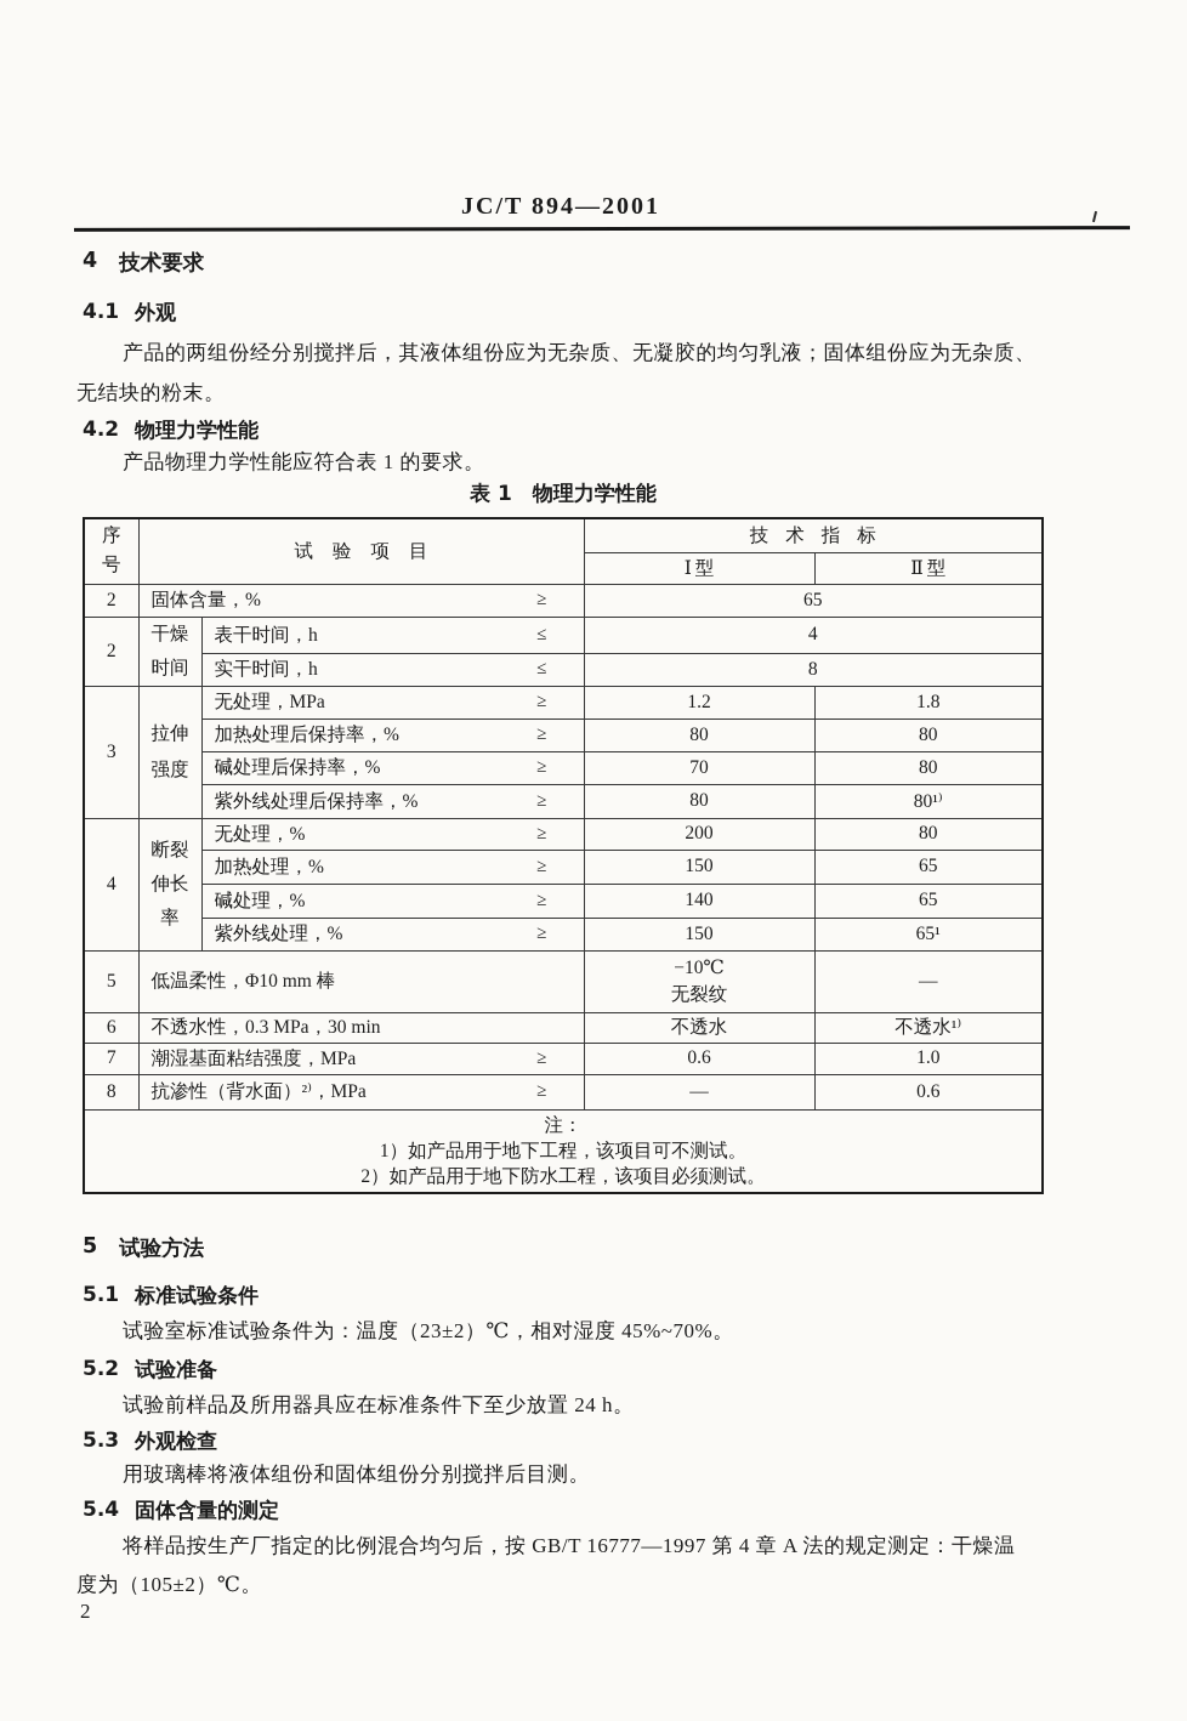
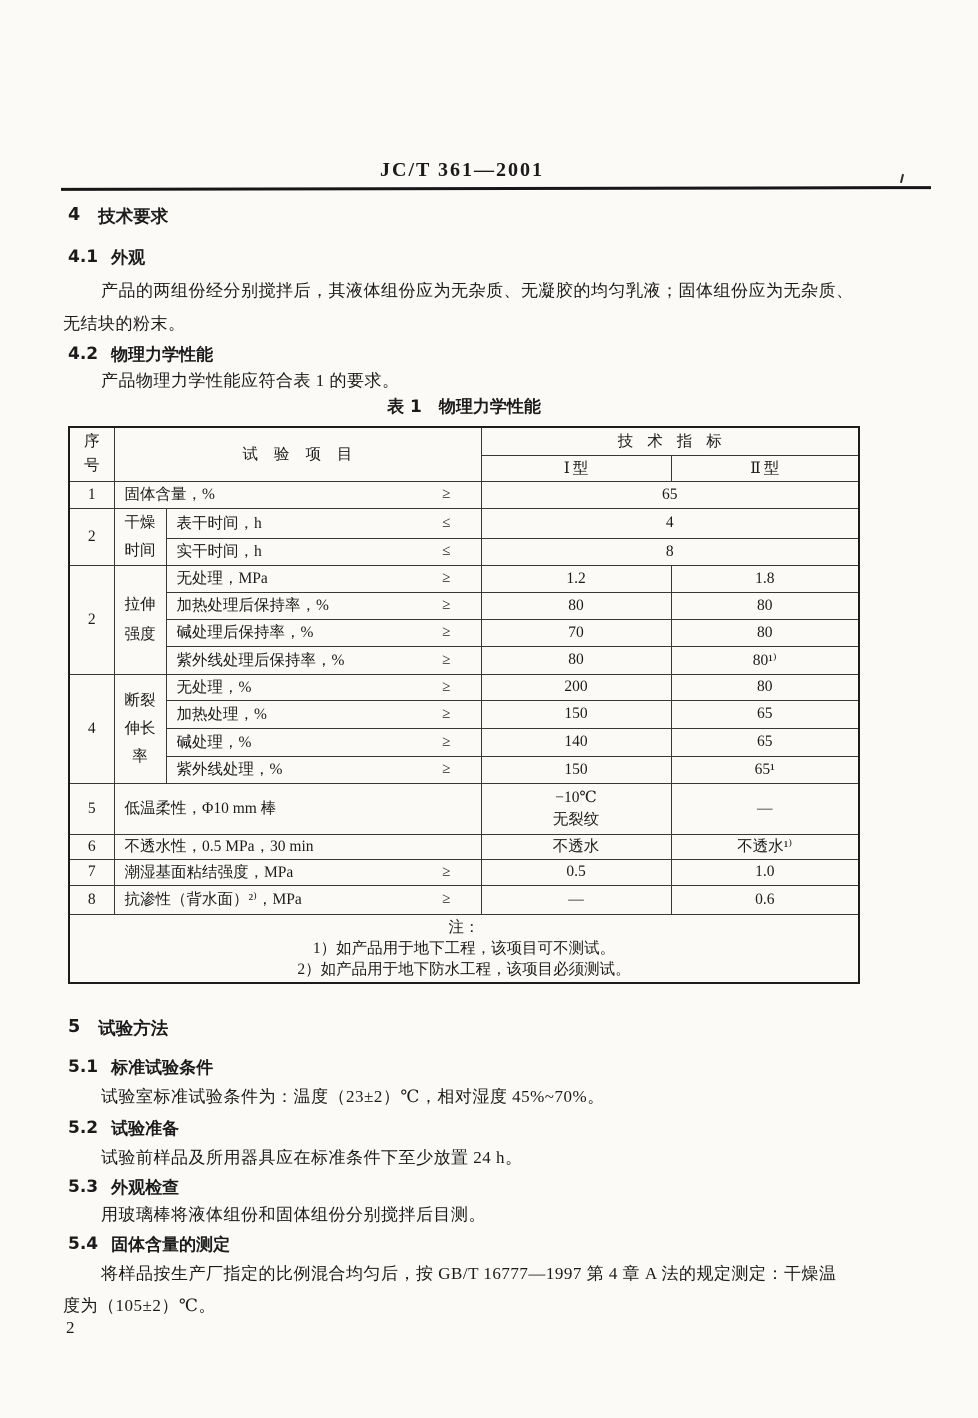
- JC/T 894—2001
+ JC/T 361—2001
  4
  技术要求
  4.1
  外观
  产品的两组份经分别搅拌后，其液体组份应为无杂质、无凝胶的均匀乳液；固体组份应为无杂质、
  无结块的粉末。
  4.2
  物理力学性能
  产品物理力学性能应符合表 1 的要求。
  表 1 物理力学性能
  序 号	试验项目	技术指标
  Ⅰ型	Ⅱ型
- 2	固体含量，% ≥	65
+ 1	固体含量，% ≥	65
  2	干燥 时间	表干时间，h ≤	4
  实干时间，h ≤	8
- 3	拉伸 强度	无处理，MPa ≥	1.2	1.8
+ 2	拉伸 强度	无处理，MPa ≥	1.2	1.8
  加热处理后保持率，% ≥	80	80
  碱处理后保持率，% ≥	70	80
  紫外线处理后保持率，% ≥	80	80¹⁾
  4	断裂 伸长 率	无处理，% ≥	200	80
  加热处理，% ≥	150	65
  碱处理，% ≥	140	65
  紫外线处理，% ≥	150	65¹
  5	低温柔性，Φ10 mm 棒	−10℃ 无裂纹	—
- 6	不透水性，0.3 MPa，30 min	不透水	不透水¹⁾
+ 6	不透水性，0.5 MPa，30 min	不透水	不透水¹⁾
- 7	潮湿基面粘结强度，MPa ≥	0.6	1.0
+ 7	潮湿基面粘结强度，MPa ≥	0.5	1.0
  8	抗渗性（背水面）²⁾，MPa ≥	—	0.6
  注： 1）如产品用于地下工程，该项目可不测试。 2）如产品用于地下防水工程，该项目必须测试。
  5
  试验方法
  5.1
  标准试验条件
  试验室标准试验条件为：温度（23±2）℃，相对湿度 45%~70%。
  5.2
  试验准备
  试验前样品及所用器具应在标准条件下至少放置 24 h。
  5.3
  外观检查
  用玻璃棒将液体组份和固体组份分别搅拌后目测。
  5.4
  固体含量的测定
  将样品按生产厂指定的比例混合均匀后，按 GB/T 16777—1997 第 4 章 A 法的规定测定：干燥温
  度为（105±2）℃。
  2
